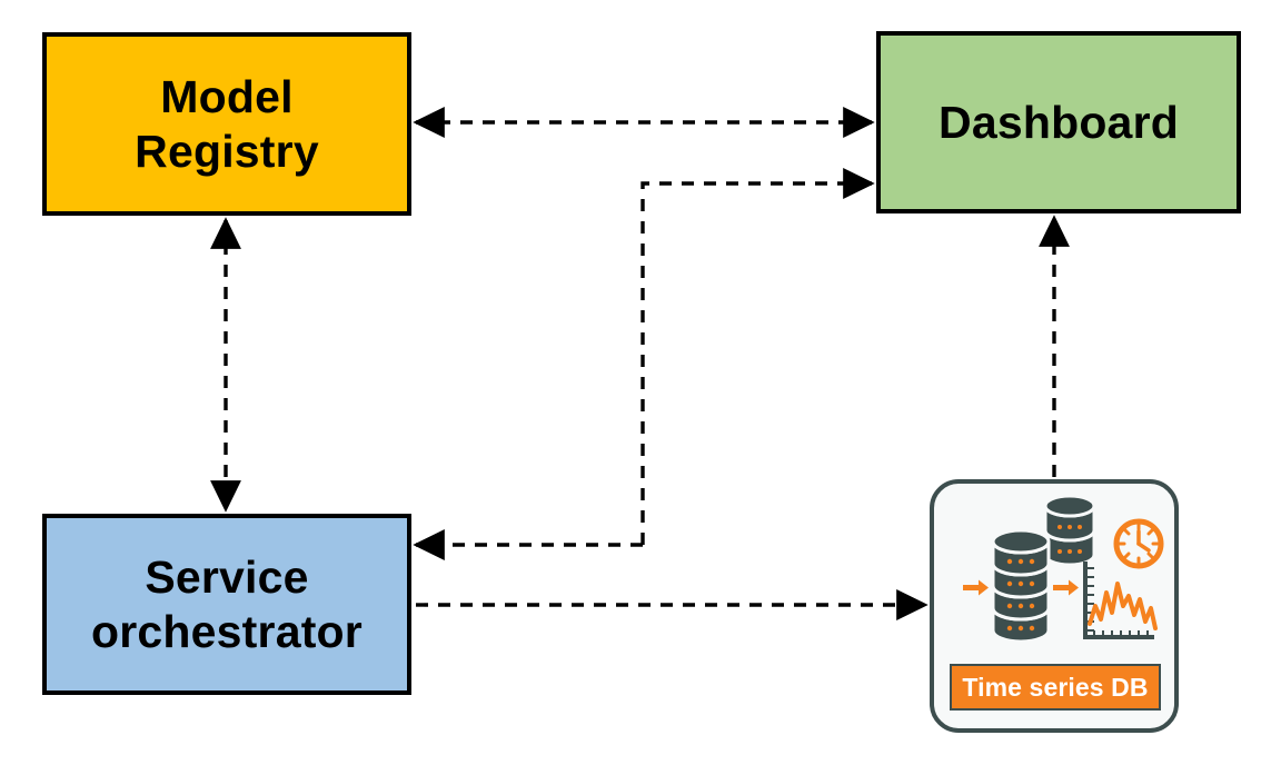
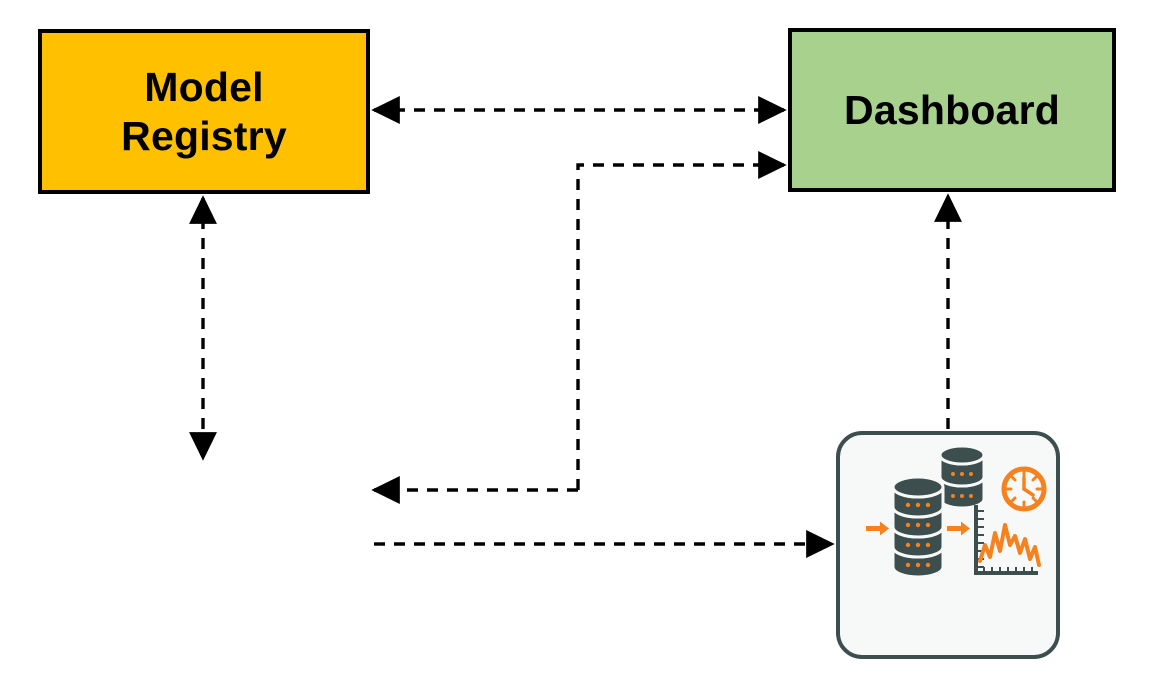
  Model
  Registry
  Dashboard
- Service
- orchestrator
- Time series DB
